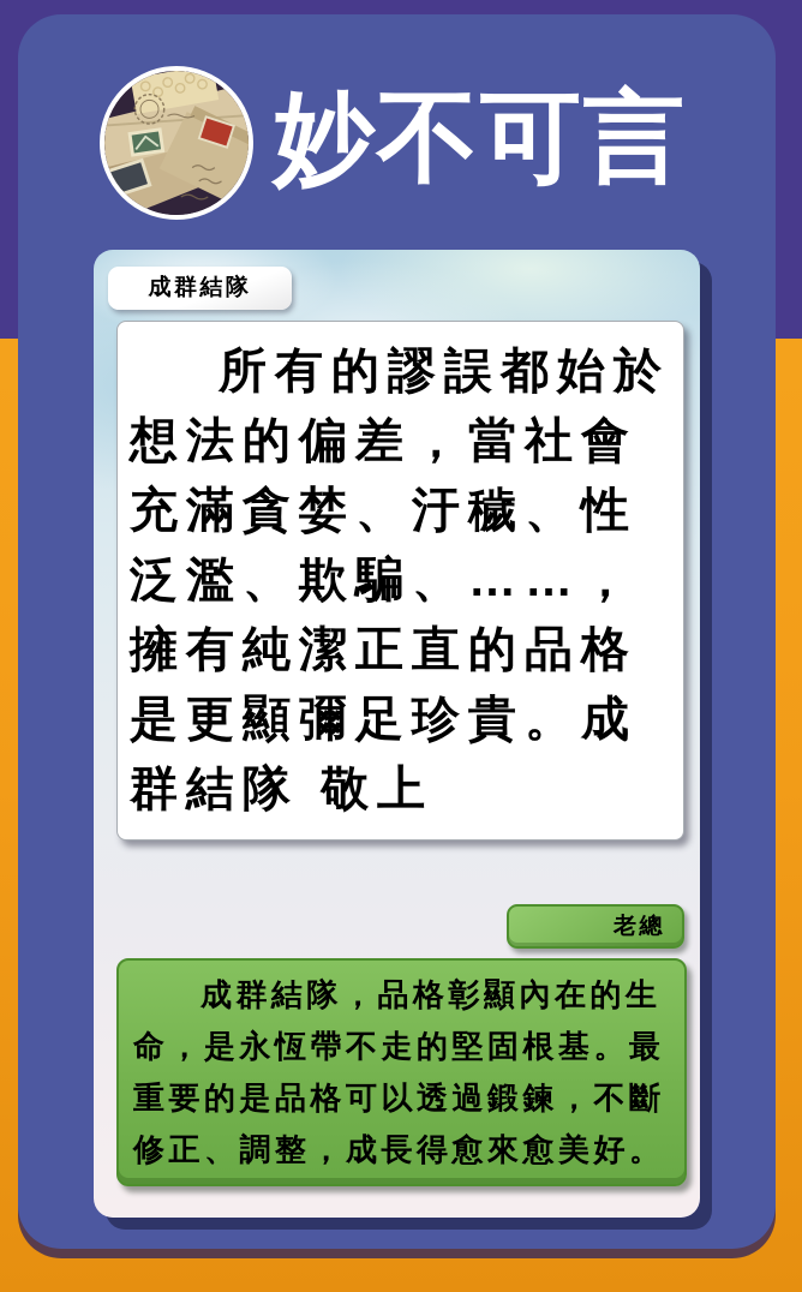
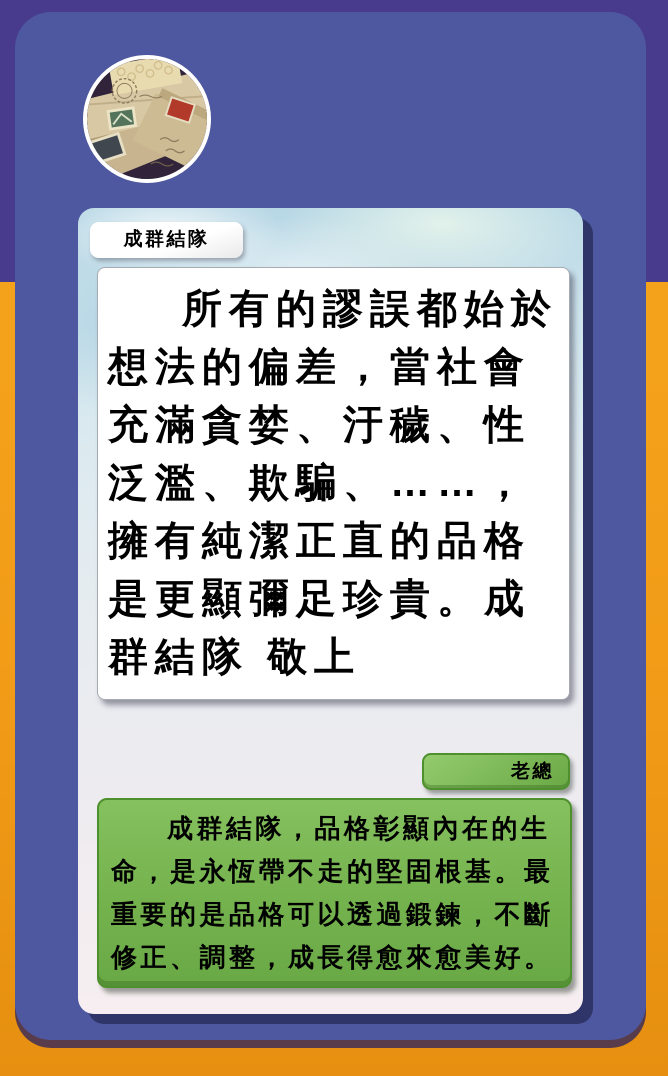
- 妙不可言
  成群結隊
  所有的謬誤都始於
  想法的偏差，當社會
  充滿貪婪、汙穢、性
  泛濫、欺騙、……，
  擁有純潔正直的品格
  是更顯彌足珍貴。成
  群結隊 敬上
  老總
  成群結隊，品格彰顯內在的生
  命，是永恆帶不走的堅固根基。最
  重要的是品格可以透過鍛鍊，不斷
  修正、調整，成長得愈來愈美好。
